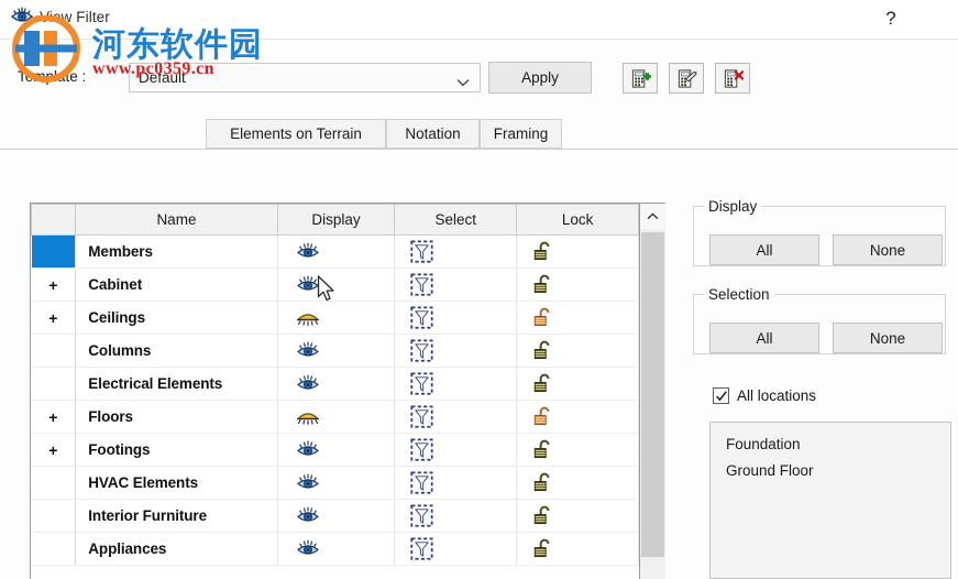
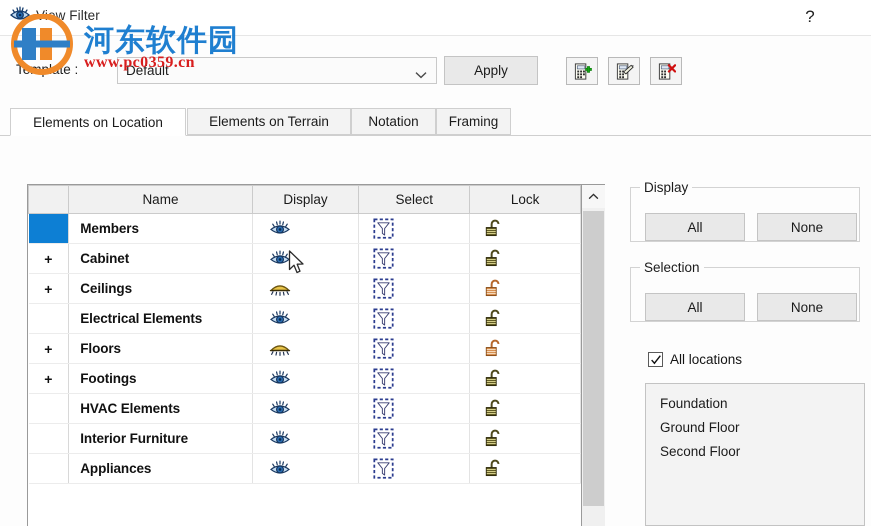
  w Filter
  ?
  Default
  Apply
+ Elements on Location
  Elements on Terrain
  Notation
  Framing
  	Name	Display	Select	Lock
  	Members
  +	Cabinet
  +	Ceilings
- 	Columns
  	Electrical Elements
  +	Floors
  +	Footings
  	HVAC Elements
  	Interior Furniture
  	Appliances
  Display
  All
  None
  Selection
  All
  None
  All locations
  Foundation
  Ground Floor
+ Second Floor
  河东软件园
  www.pc0359.cn
